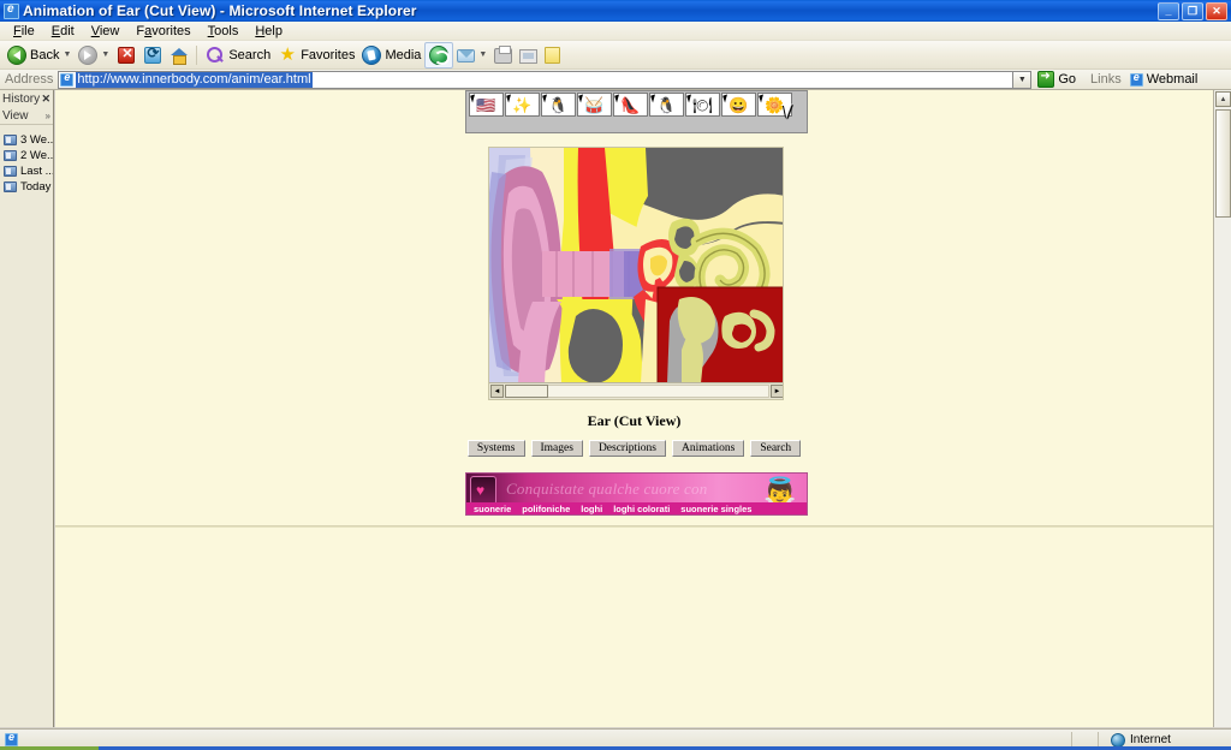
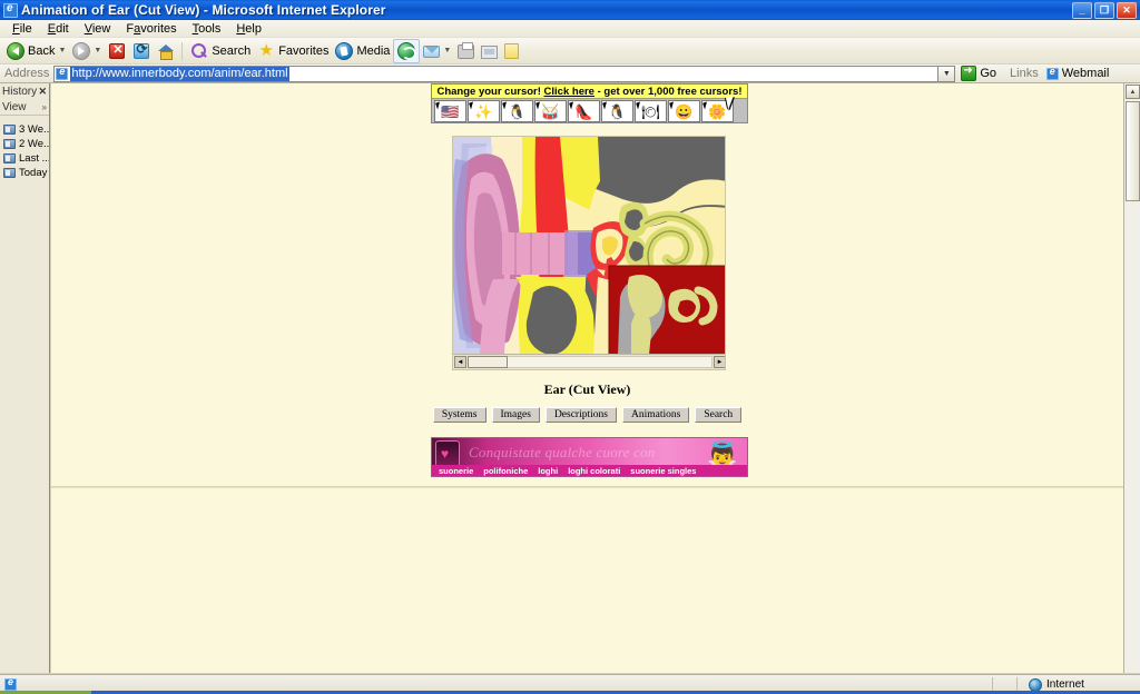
  Animation of Ear (Cut View) - Microsoft Internet Explorer
  _
  ❐
  ✕
  File
  Edit
  View
  Favorites
  Tools
  Help
  Back
  Search
  ★
  Favorites
  Media
  Address
  http://www.innerbody.com/anim/ear.html
  Go
  Links
  Webmail
  History
  ✕
  View
  »
  3 We..
  2 We..
  Last ..
  Today
+ Change your cursor!
+ Click here
+ - get over 1,000 free cursors!
  🇺🇸
  ✨
  🐧
  🥁
  👠
  🐧
  🍽
  😀
  🌼
  Ear (Cut View)
  Systems
  Images
  Descriptions
  Animations
  Search
  Conquistate qualche cuore con
  👼
  suonerie
  polifoniche
  loghi
  loghi colorati
  suonerie singles
  Internet
